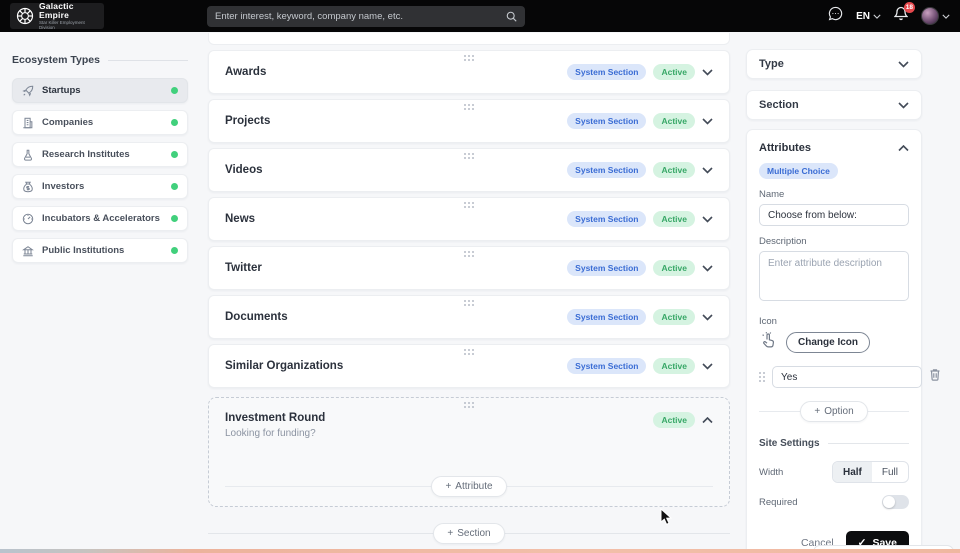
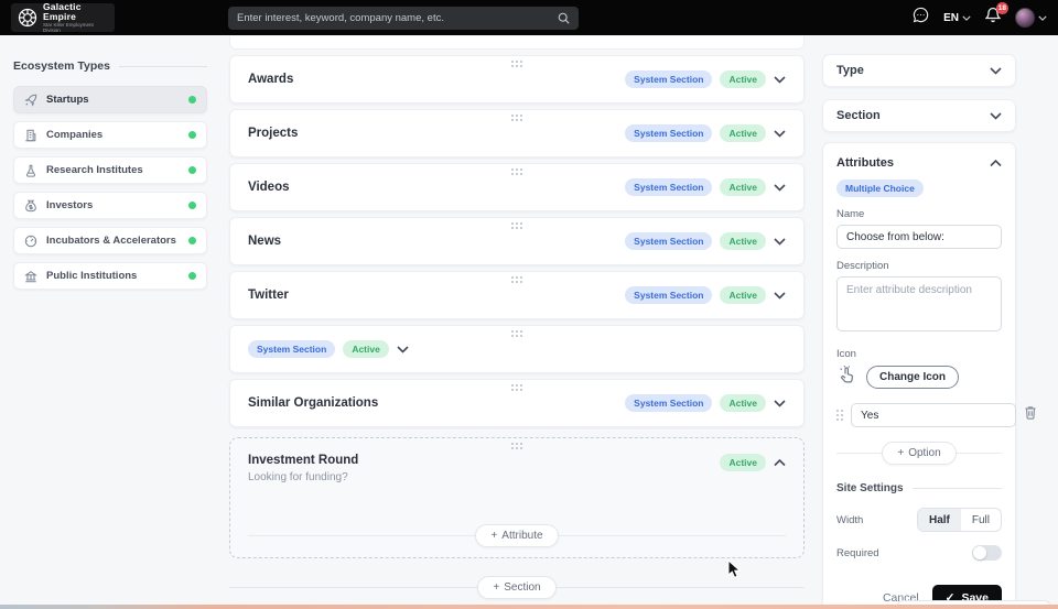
  Galactic Empire
  Enter interest, keyword, company name, etc.
  EN
  Ecosystem Types
  Startups
  Companies
  Research Institutes
  Investors
  Incubators & Accelerators
  Public Institutions
  Awards
  System Section
  Active
  Projects
  System Section
  Active
  Videos
  System Section
  Active
  News
  System Section
  Active
  Twitter
  System Section
  Active
- Documents
  System Section
  Active
  Similar Organizations
  System Section
  Active
  Investment Round
  Looking for funding?
  Active
  +
  Attribute
  +
  Section
  Type
  Section
  Attributes
  Multiple Choice
  Name
  Choose from below:
  Description
  Enter attribute description
  Icon
  Change Icon
  Yes
  +
  Option
  Site Settings
  Width
  Half
  Full
  Required
  Cancel
  ✓
  Save
